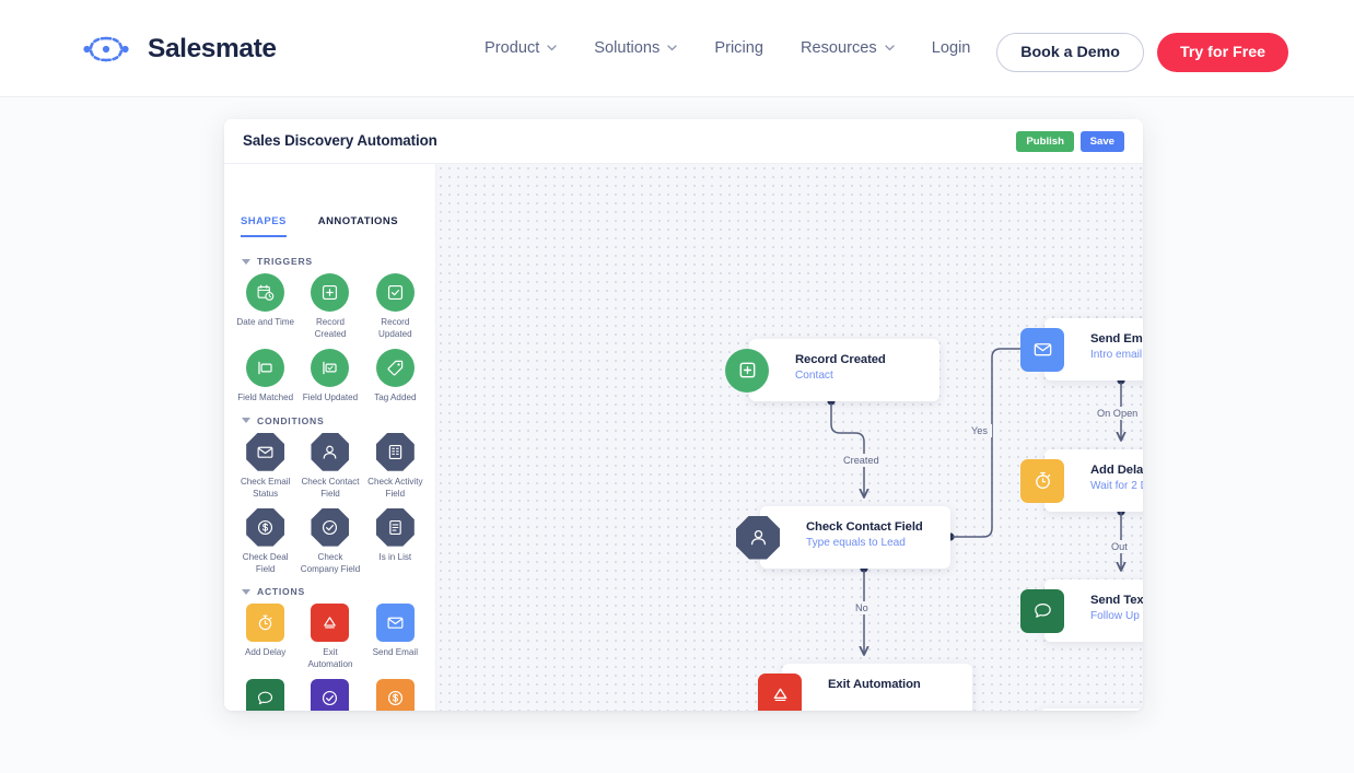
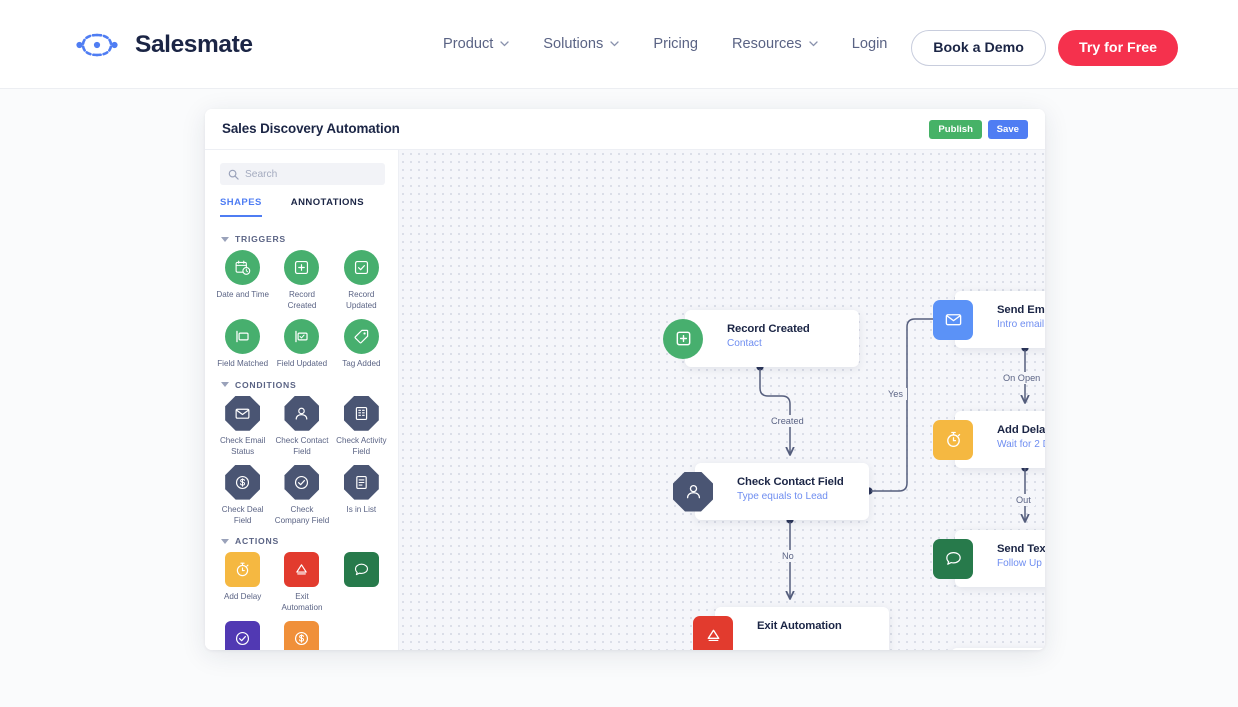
  Salesmate
  Product
  Solutions
  Pricing
  Resources
  Login
  Book a Demo
  Try for Free
  Sales Discovery Automation
  Publish
  Save
+ Search
  SHAPES
  ANNOTATIONS
  TRIGGERS
  Date and Time
  Record Created
  Record Updated
  Field Matched
  Field Updated
  Tag Added
  CONDITIONS
  Check Email Status
  Check Contact Field
  Check Activity Field
  Check Deal Field
  Check Company Field
  Is in List
  ACTIONS
  Add Delay
  Exit Automation
- Send Email
  Record Created
  Contact
  Check Contact Field
  Type equals to Lead
  Exit Automation
  Intro email
  Add Dela
  Send Tex
  Follow Up
  Created
  No
  Yes
  On Open
  Out
